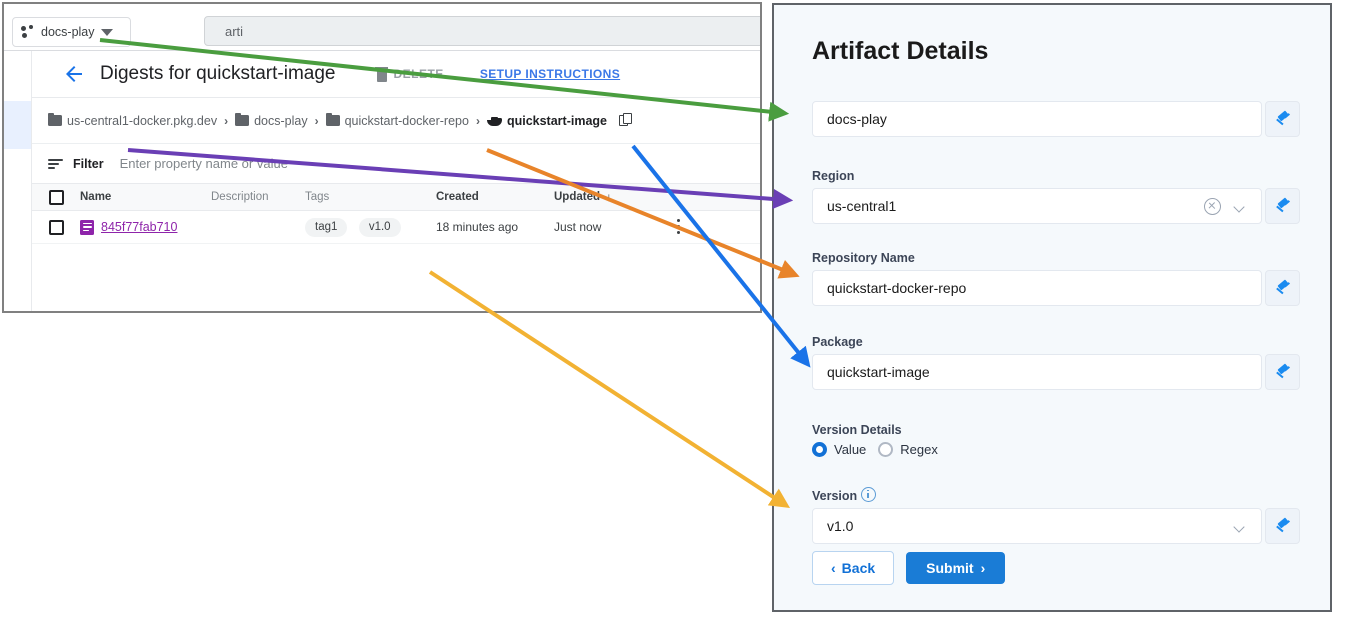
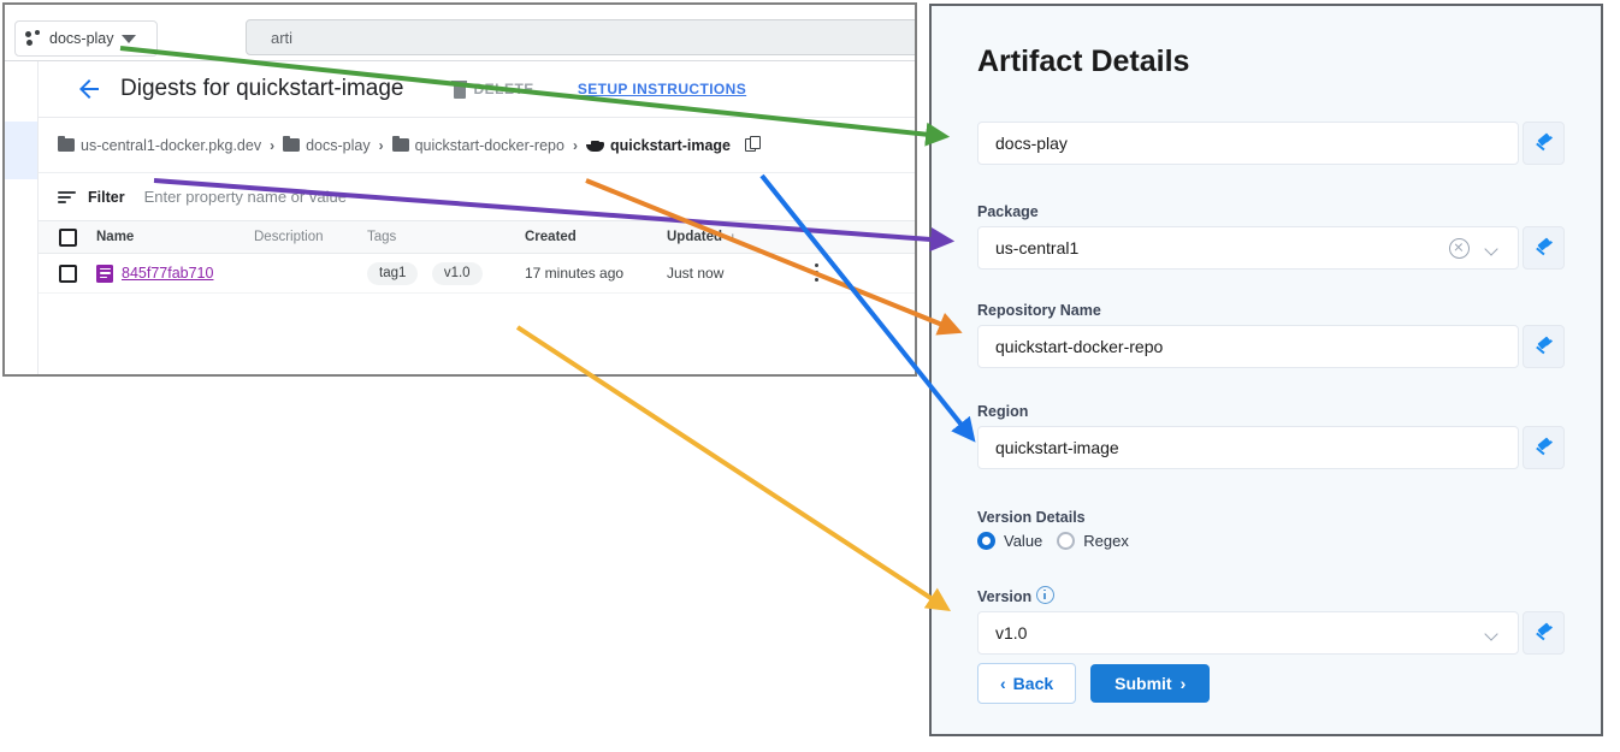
  docs-play
  arti
  Digests for quickstart-image
  SETUP INSTRUCTIONS
  us-central1-docker.pkg.dev
  ›
  docs-play
  ›
  quickstart-docker-repo
  ›
  quickstart-image
  Filter
  Enter property name or valu
  Name
  Description
  Tags
  Created
  Updated
  ↓
  845f77fab710
  tag1 v1.0
- 18 minutes ago
+ 17 minutes ago
  Just now
  Artifact Details
  docs-play
- Region
+ Package
  us-central1
  Repository Name
  quickstart-docker-repo
- Package
+ Region
  quickstart-image
  Version Details
  Value
  Regex
  Version
  v1.0
  ‹
  Back
  Submit
  ›
